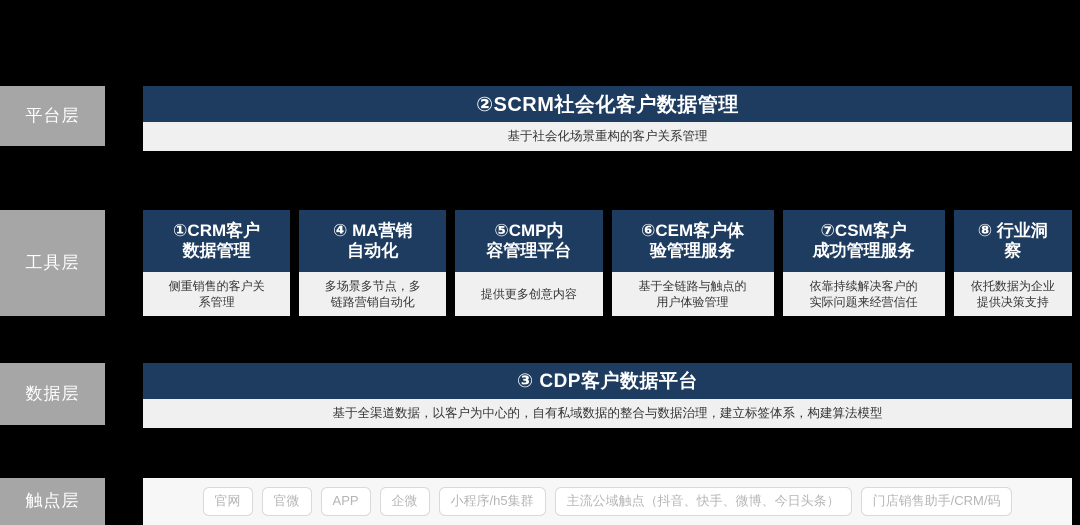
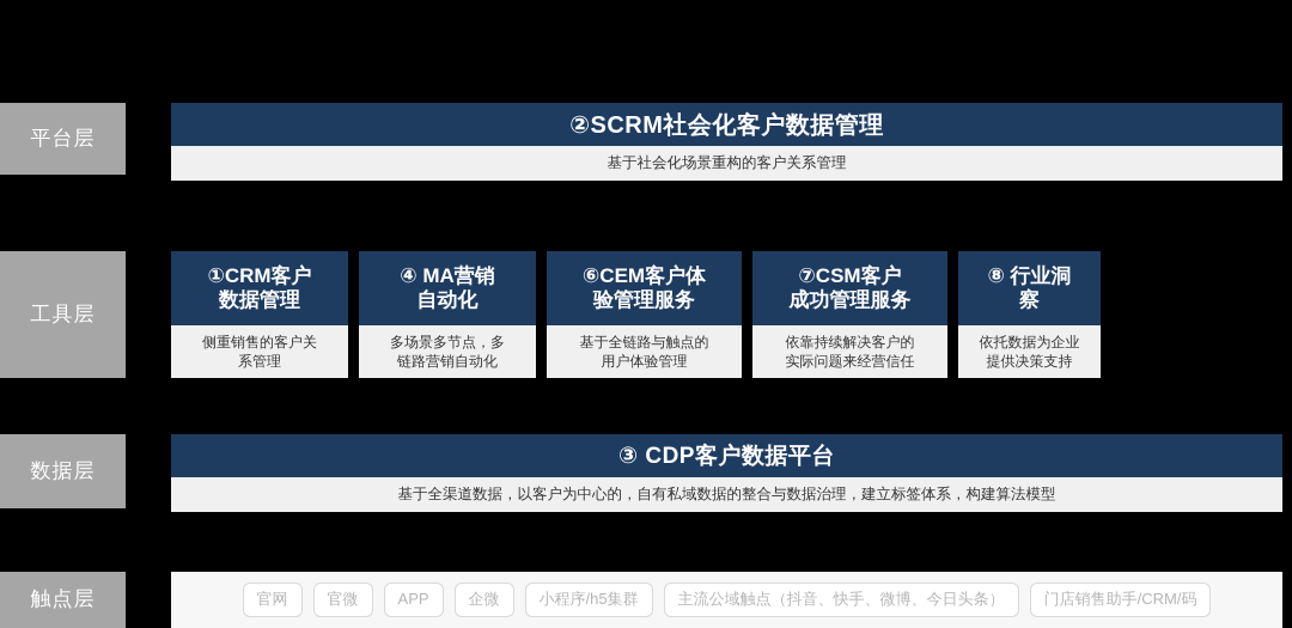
  平台层
  工具层
  数据层
  触点层
  ②SCRM社会化客户数据管理
  基于社会化场景重构的客户关系管理
  ①CRM客户
  数据管理
  侧重销售的客户关
  系管理
  ④ MA营销
  自动化
  多场景多节点，多
  链路营销自动化
- ⑤CMP内
- 容管理平台
- 提供更多创意内容
  ⑥CEM客户体
  验管理服务
  基于全链路与触点的
  用户体验管理
  ⑦CSM客户
  成功管理服务
  依靠持续解决客户的
  实际问题来经营信任
  ⑧ 行业洞
  察
  依托数据为企业
  提供决策支持
  ③ CDP客户数据平台
  基于全渠道数据，以客户为中心的，自有私域数据的整合与数据治理，建立标签体系，构建算法模型
  官网
  官微
  APP
  企微
  小程序/h5集群
  主流公域触点（抖音、快手、微博、今日头条）
  门店销售助手/CRM/码
